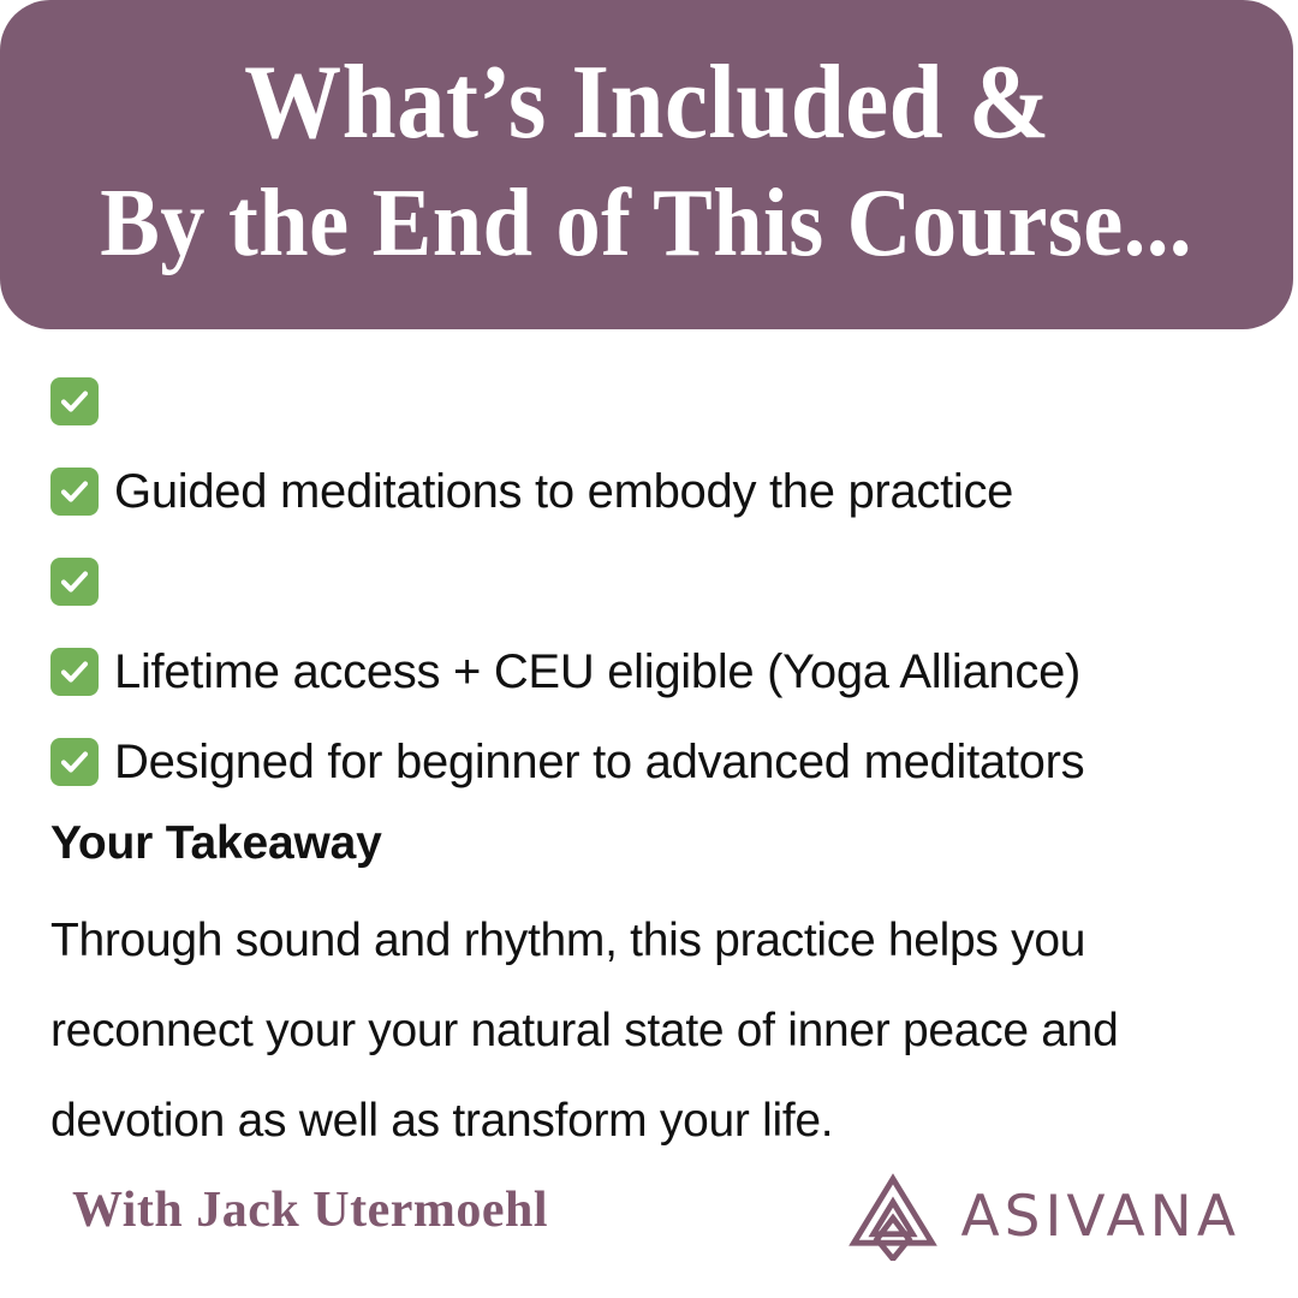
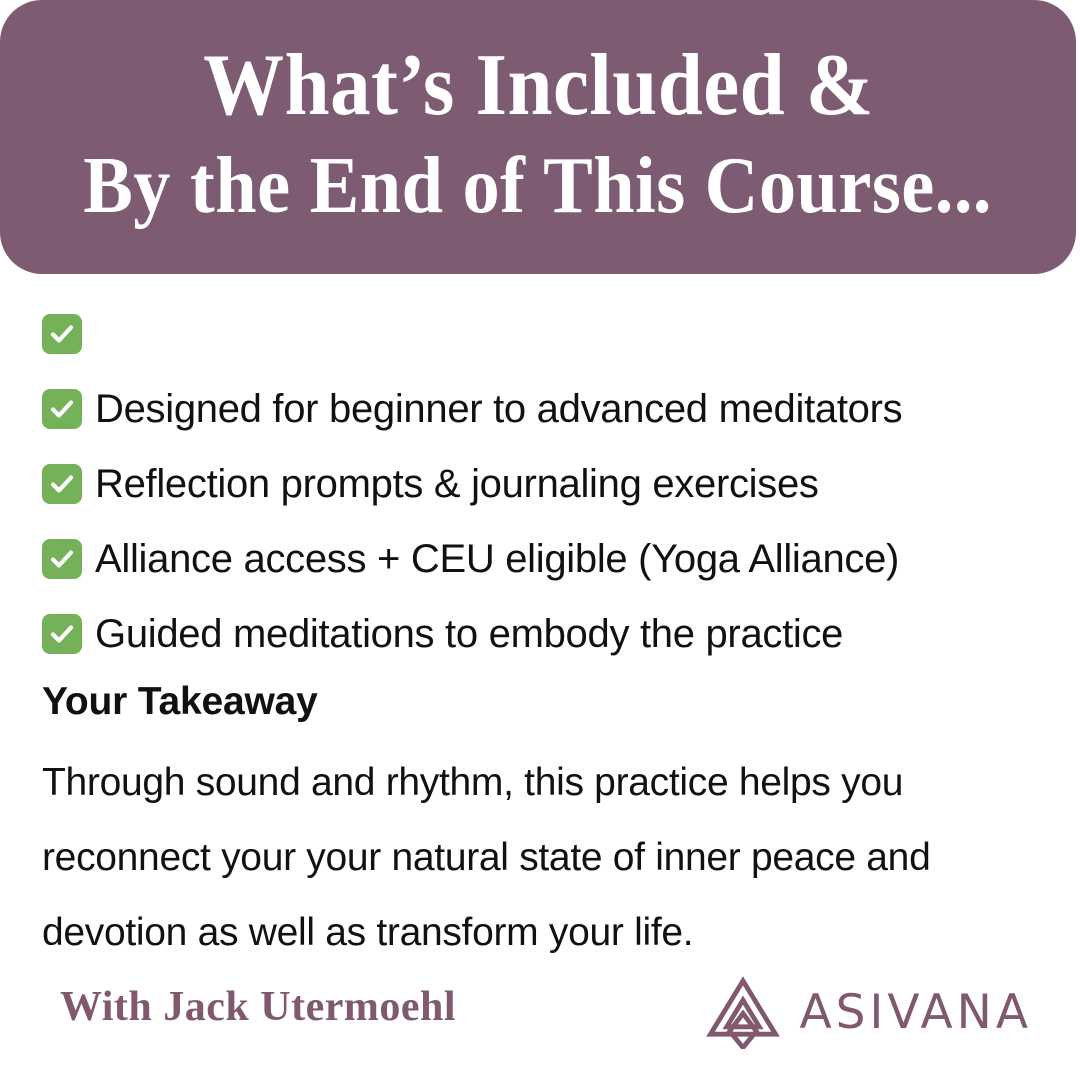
  What’s Included &
  By the End of This Course...
- Guided meditations to embody the practice
+ Designed for beginner to advanced meditators
+ Reflection prompts & journaling exercises
- Lifetime access + CEU eligible (Yoga Alliance)
+ Alliance access + CEU eligible (Yoga Alliance)
- Designed for beginner to advanced meditators
+ Guided meditations to embody the practice
  Your Takeaway
  Through sound and rhythm, this practice helps you reconnect your your natural state of inner peace and devotion as well as transform your life.
  With Jack Utermoehl
  ASIVANA
